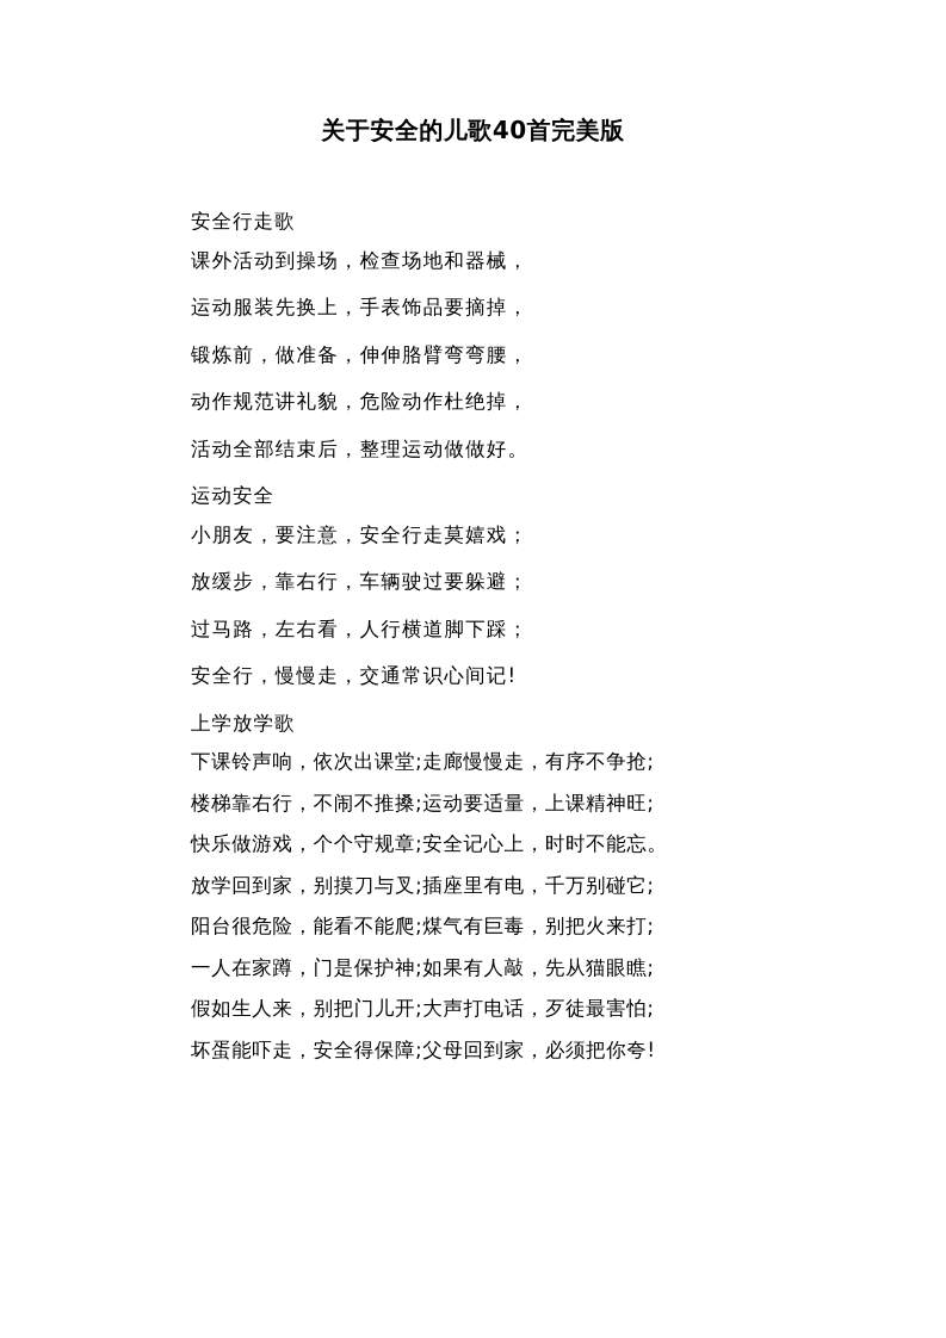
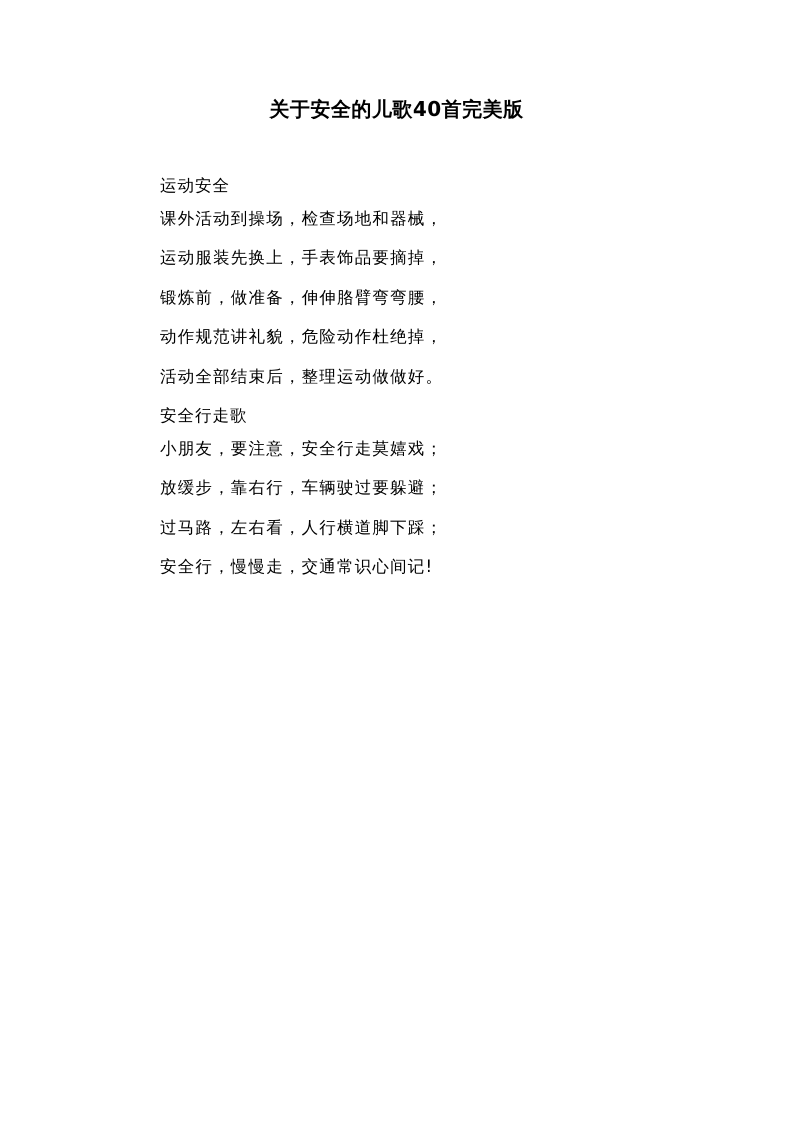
  关于安全的儿歌40首完美版
- 安全行走歌
+ 运动安全
  课外活动到操场，检查场地和器械，
  运动服装先换上，手表饰品要摘掉，
  锻炼前，做准备，伸伸胳臂弯弯腰，
  动作规范讲礼貌，危险动作杜绝掉，
  活动全部结束后，整理运动做做好。
- 运动安全
+ 安全行走歌
  小朋友，要注意，安全行走莫嬉戏；
  放缓步，靠右行，车辆驶过要躲避；
  过马路，左右看，人行横道脚下踩；
  安全行，慢慢走，交通常识心间记!
- 上学放学歌
- 下课铃声响，依次出课堂;走廊慢慢走，有序不争抢;
- 楼梯靠右行，不闹不推搡;运动要适量，上课精神旺;
- 快乐做游戏，个个守规章;安全记心上，时时不能忘。
- 放学回到家，别摸刀与叉;插座里有电，千万别碰它;
- 阳台很危险，能看不能爬;煤气有巨毒，别把火来打;
- 一人在家蹲，门是保护神;如果有人敲，先从猫眼瞧;
- 假如生人来，别把门儿开;大声打电话，歹徒最害怕;
- 坏蛋能吓走，安全得保障;父母回到家，必须把你夸!
